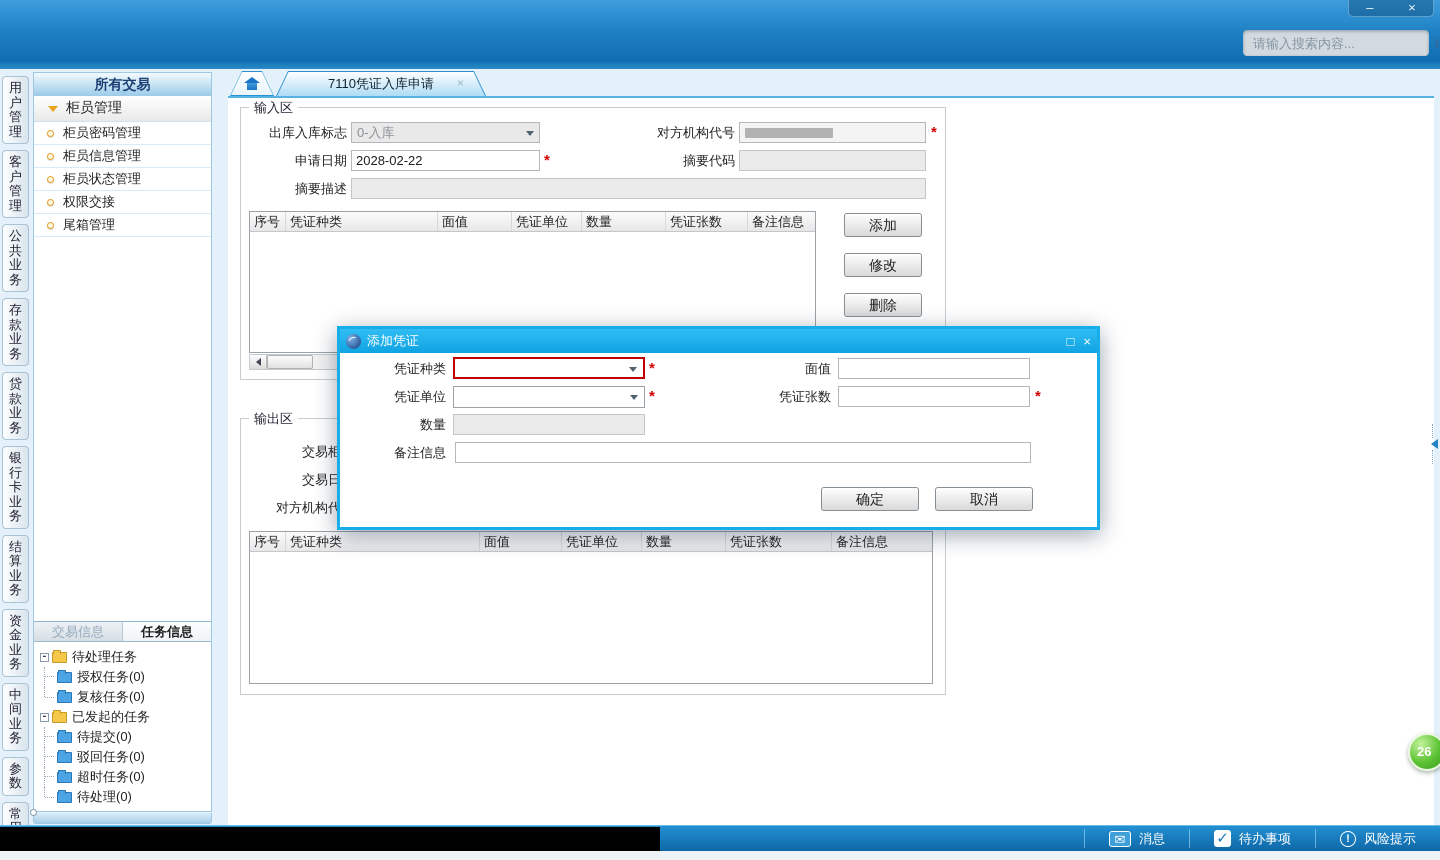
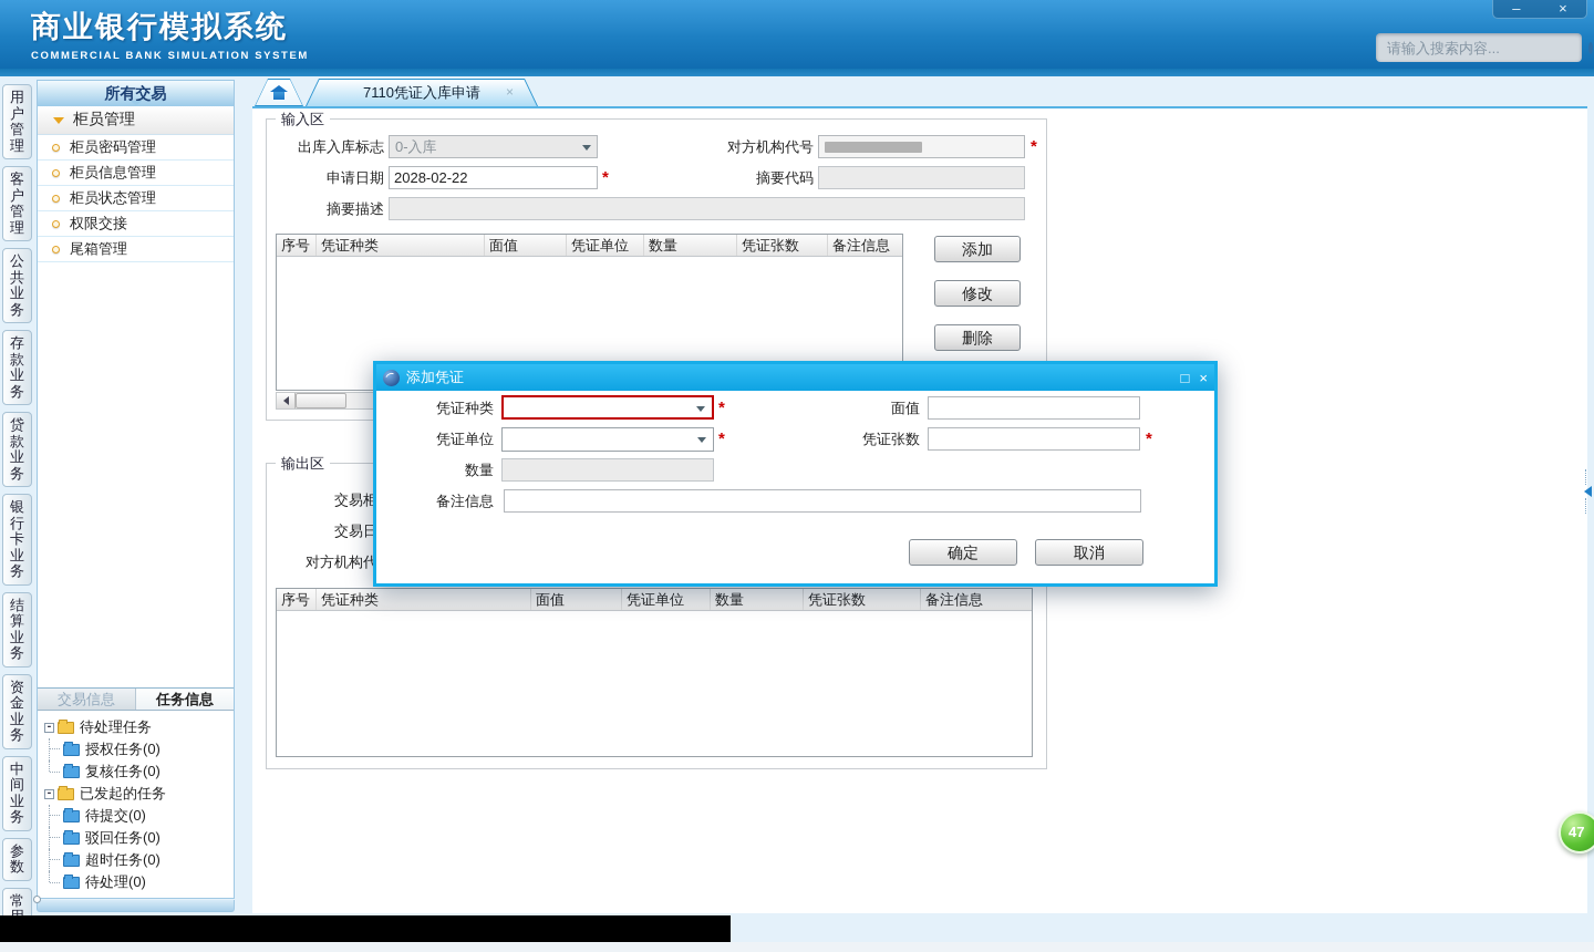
+ 商业银行模拟系统
+ COMMERCIAL BANK SIMULATION SYSTEM
  请输入搜索内容...
  –
  ×
  用户管理
  客户管理
  公共业务
  存款业务
  贷款业务
  银行卡业务
  结算业务
  资金业务
  中间业务
  参数
  所有交易
  柜员管理
  柜员密码管理
  柜员信息管理
  柜员状态管理
  权限交接
  尾箱管理
  交易信息
  任务信息
  -
  待处理任务
  授权任务(0)
  复核任务(0)
  -
  已发起的任务
  待提交(0)
  驳回任务(0)
  超时任务(0)
  待处理(0)
  7110凭证入库申请
  ×
  输入区
  出库入库标志
  0-入库
  对方机构代号
  *
  申请日期
  2028-02-22
  *
  摘要代码
  摘要描述
  序号
  凭证种类
  面值
  凭证单位
  数量
  凭证张数
  备注信息
  添加
  修改
  删除
  输出区
  交易柜
  交易日
  对方机构代
  序号
  凭证种类
  面值
  凭证单位
  数量
  凭证张数
  备注信息
  添加凭证
  □
  ×
  凭证种类
  *
  面值
  凭证单位
  *
  凭证张数
  *
  数量
  备注信息
  确定
  取消
- 26
+ 47
- ✉
- 消息
- ✓
- 待办事项
- !
- 风险提示
